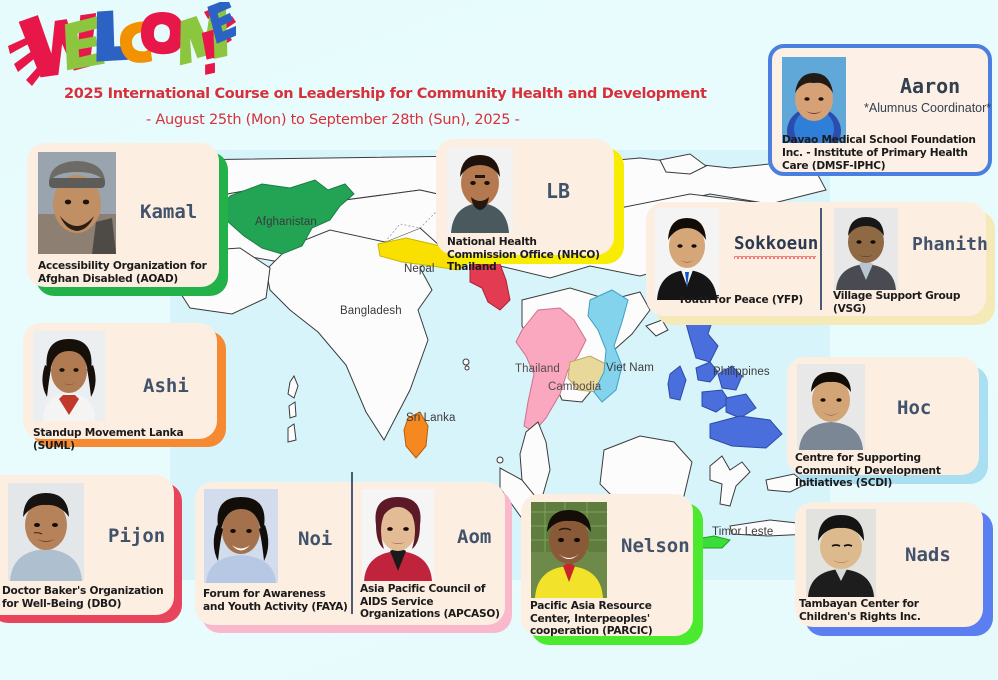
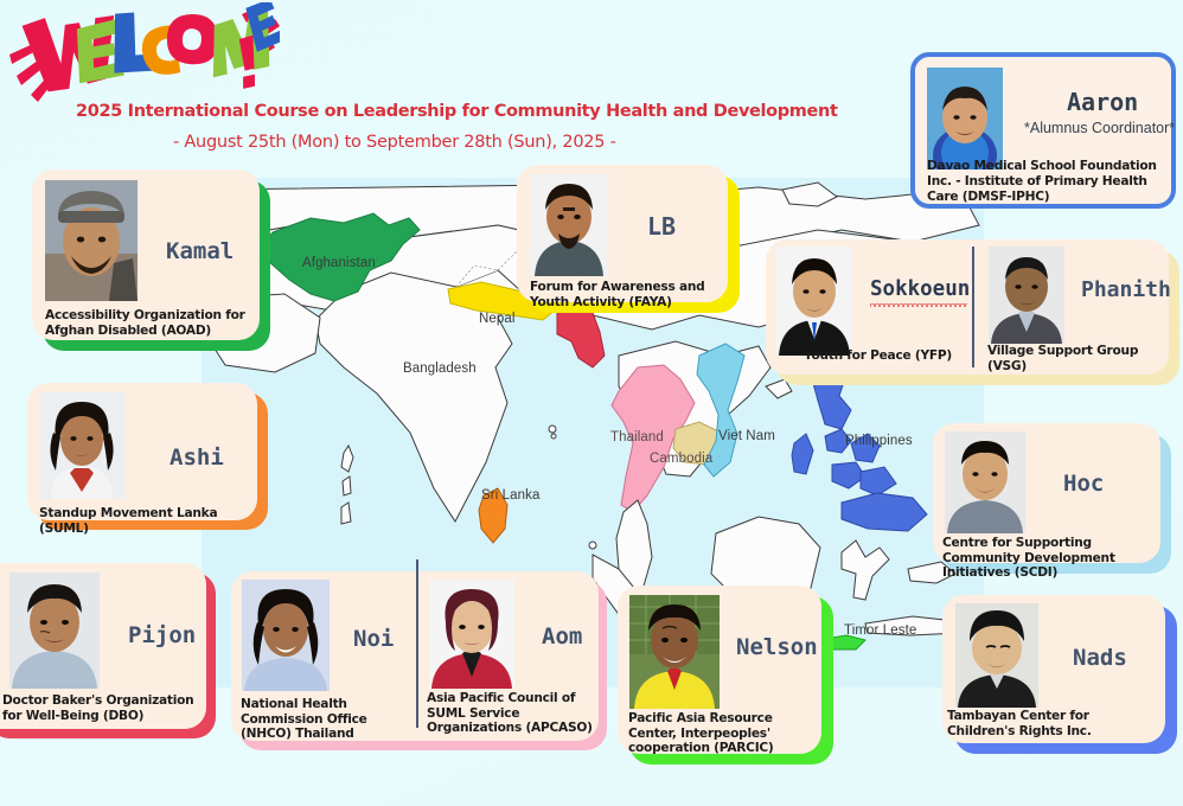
  Afghanistan
  Nepal
  Bangladesh
  Sri Lanka
  Thailand
  Cambodia
  Viet Nam
  Philippines
  Timor Leste
  2025 International Course on Leadership for Community Health and Development
  - August 25th (Mon) to September 28th (Sun), 2025 -
  Aaron
  *Alumnus Coordinator*
  Davao Medical School Foundation Inc. - Institute of Primary Health Care (DMSF-IPHC)
  Kamal
  Accessibility Organization for Afghan Disabled (AOAD)
  Ashi
  Standup Movement Lanka (SUML)
  LB
- National Health Commission Office (NHCO) Thailand
+ Forum for Awareness and Youth Activity (FAYA)
  Sokkoeun
  Youth for Peace (YFP)
  Phanith
  Village Support Group (VSG)
  Hoc
  Centre for Supporting Community Development Initiatives (SCDI)
  Pijon
  Doctor Baker's Organization for Well-Being (DBO)
  Noi
- Forum for Awareness and Youth Activity (FAYA)
+ National Health Commission Office (NHCO) Thailand
  Aom
- Asia Pacific Council of AIDS Service Organizations (APCASO)
+ Asia Pacific Council of SUML Service Organizations (APCASO)
  Nelson
  Pacific Asia Resource Center, Interpeoples' cooperation (PARCIC)
  Nads
  Tambayan Center for Children's Rights Inc.
